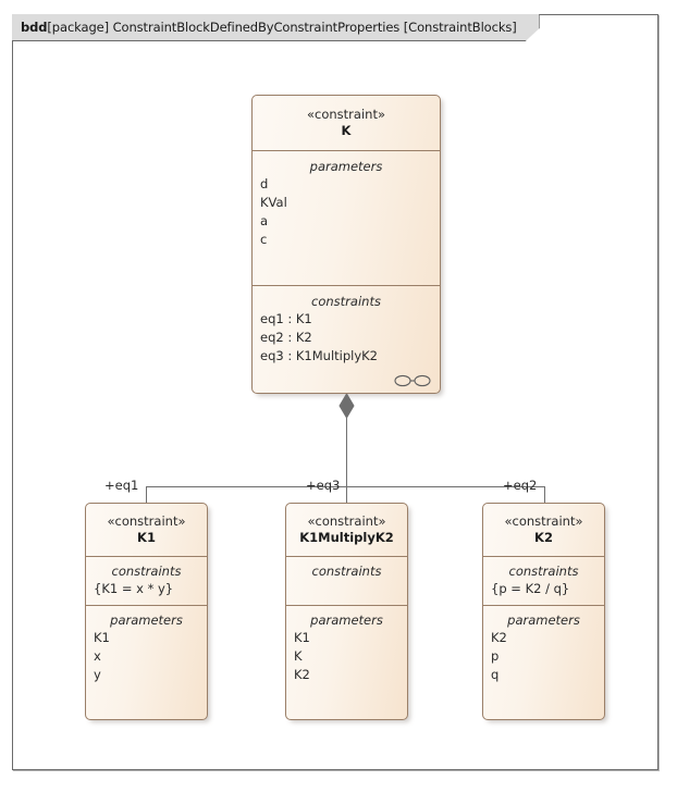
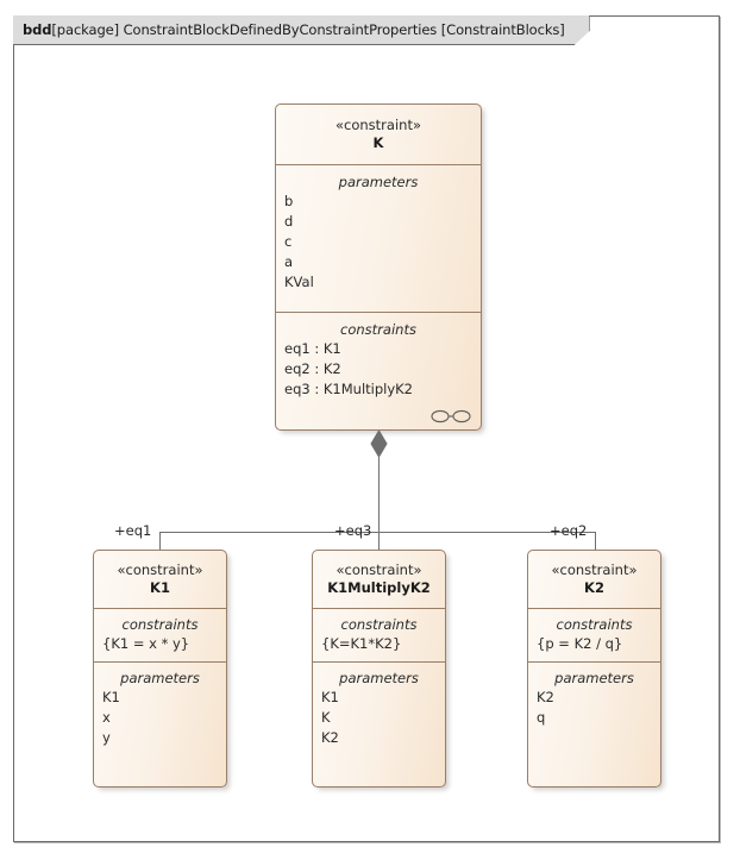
  bdd[package] ConstraintBlockDefinedByConstraintProperties [ConstraintBlocks]
  «constraint»
  K
  parameters
+ b
  d
- KVal
+ c
  a
- c
+ KVal
  constraints
  eq1 : K1
  eq2 : K2
  eq3 : K1MultiplyK2
  +eq1
  +eq3
  +eq2
  «constraint»
  K1
  constraints
  {K1 = x * y}
  parameters
  K1
  x
  y
  «constraint»
  K1MultiplyK2
  constraints
+ {K=K1*K2}
  parameters
  K1
  K
  K2
  «constraint»
  K2
  constraints
  {p = K2 / q}
  parameters
  K2
- p
  q
